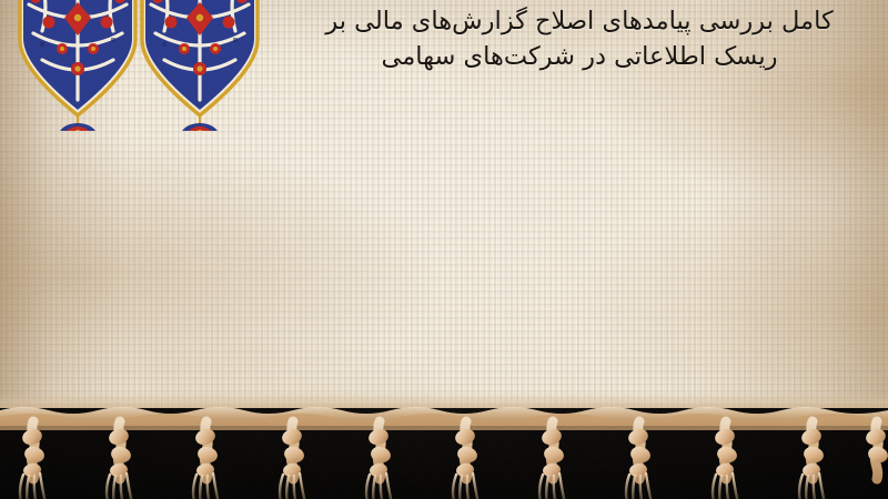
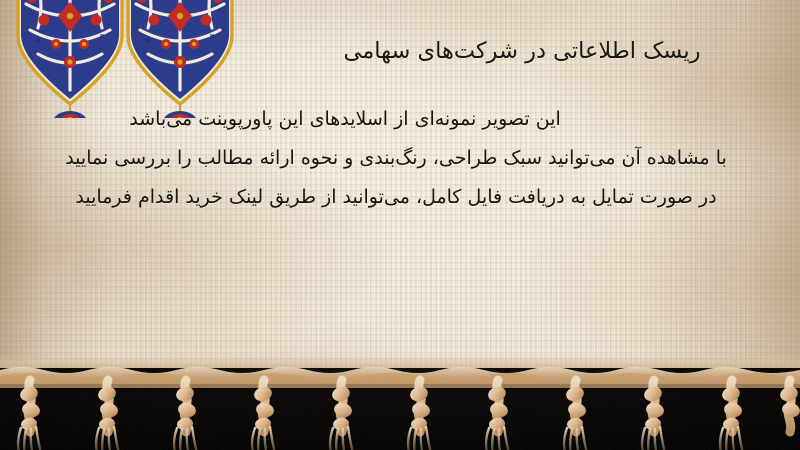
- کامل بررسی پیامدهای اصلاح گزارش‌های مالی بر
  ریسک اطلاعاتی در شرکت‌های سهامی
+ این تصویر نمونه‌ای از اسلایدهای این پاورپوینت می‌باشد
+ با مشاهده آن میتوانید سبک طراحی، رنگ‌بندی و نحوه ارائه مطالب را بررسی نمایید
+ در صورت تمایل به دریافت فایل کامل، می‌توانید از طریق لینک خرید اقدام فرمایید
